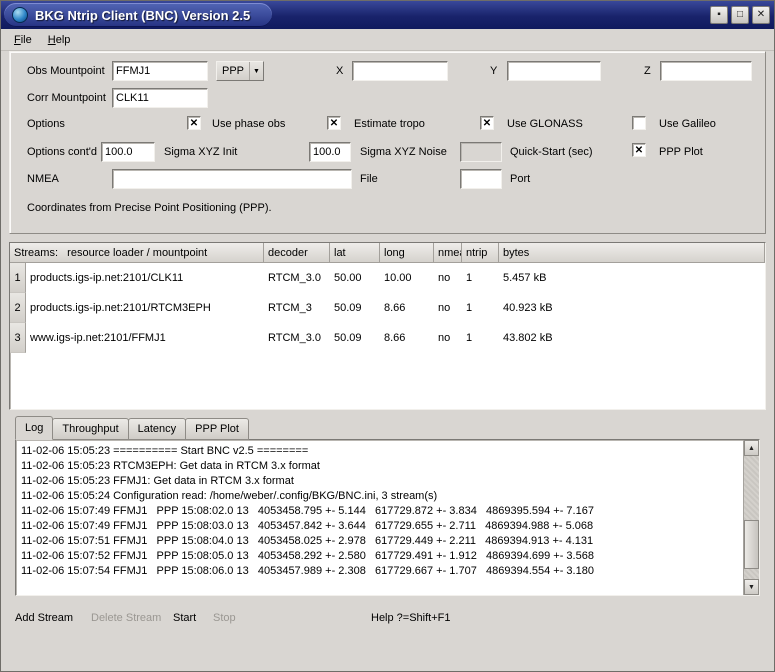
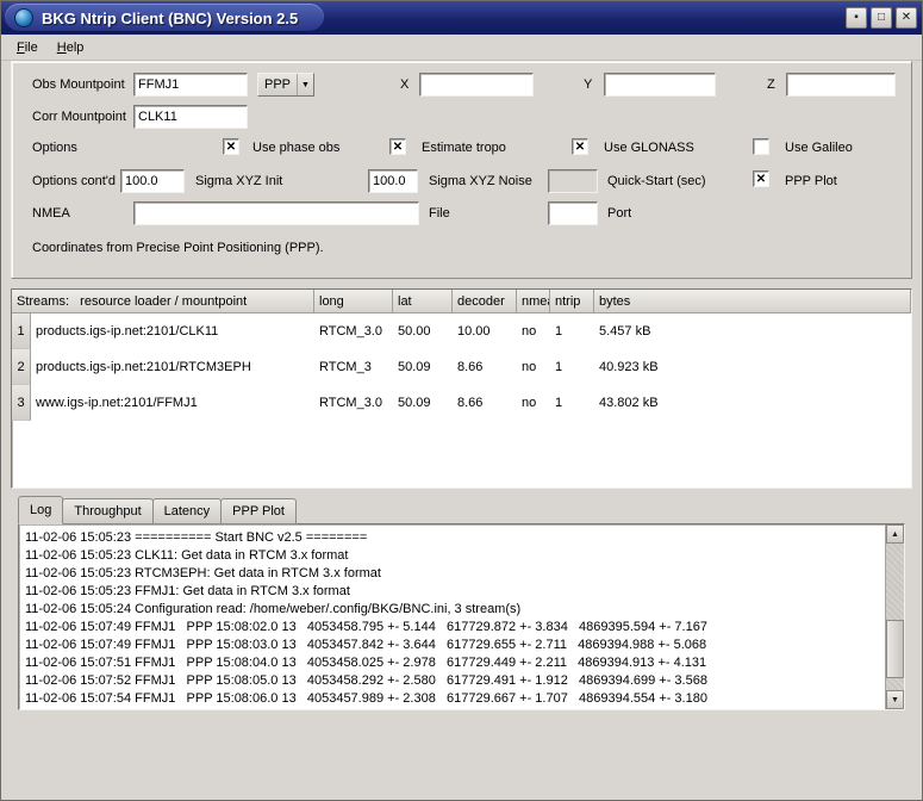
  BKG Ntrip Client (BNC) Version 2.5
  ▪
  □
  ✕
  File
  Help
  Obs Mountpoint
  FFMJ1
  PPP
  X
  Y
  Z
  Corr Mountpoint
  CLK11
  Options
  ✕
  Use phase obs
  ✕
  Estimate tropo
  ✕
  Use GLONASS
  Use Galileo
  Options cont'd
  100.0
  Sigma XYZ Init
  100.0
  Sigma XYZ Noise
  Quick-Start (sec)
  ✕
  PPP Plot
  NMEA
  File
  Port
  Coordinates from Precise Point Positioning (PPP).
  Streams: resource loader / mountpoint
- decoder
+ long
  lat
- long
+ decoder
  nme
  ntrip
  bytes
  1
  products.igs-ip.net:2101/CLK11
  RTCM_3.0
  50.00
  10.00
  no
  1
  5.457 kB
  2
  products.igs-ip.net:2101/RTCM3EPH
  RTCM_3
  50.09
  8.66
  no
  1
  40.923 kB
  3
  www.igs-ip.net:2101/FFMJ1
  RTCM_3.0
  50.09
  8.66
  no
  1
  43.802 kB
  Log
  Throughput
  Latency
  PPP Plot
  11-02-06 15:05:23 ========== Start BNC v2.5 ========
+ 11-02-06 15:05:23 CLK11: Get data in RTCM 3.x format
  11-02-06 15:05:23 RTCM3EPH: Get data in RTCM 3.x format
  11-02-06 15:05:23 FFMJ1: Get data in RTCM 3.x format
  11-02-06 15:05:24 Configuration read: /home/weber/.config/BKG/BNC.ini, 3 stream(s)
  11-02-06 15:07:49 FFMJ1 PPP 15:08:02.0 13 4053458.795 +- 5.144 617729.872 +- 3.834 4869395.594 +- 7.167
  11-02-06 15:07:49 FFMJ1 PPP 15:08:03.0 13 4053457.842 +- 3.644 617729.655 +- 2.711 4869394.988 +- 5.068
  11-02-06 15:07:51 FFMJ1 PPP 15:08:04.0 13 4053458.025 +- 2.978 617729.449 +- 2.211 4869394.913 +- 4.131
  11-02-06 15:07:52 FFMJ1 PPP 15:08:05.0 13 4053458.292 +- 2.580 617729.491 +- 1.912 4869394.699 +- 3.568
  11-02-06 15:07:54 FFMJ1 PPP 15:08:06.0 13 4053457.989 +- 2.308 617729.667 +- 1.707 4869394.554 +- 3.180
- Add Stream
- Delete Stream
- Start
- Stop
- Help ?=Shift+F1
